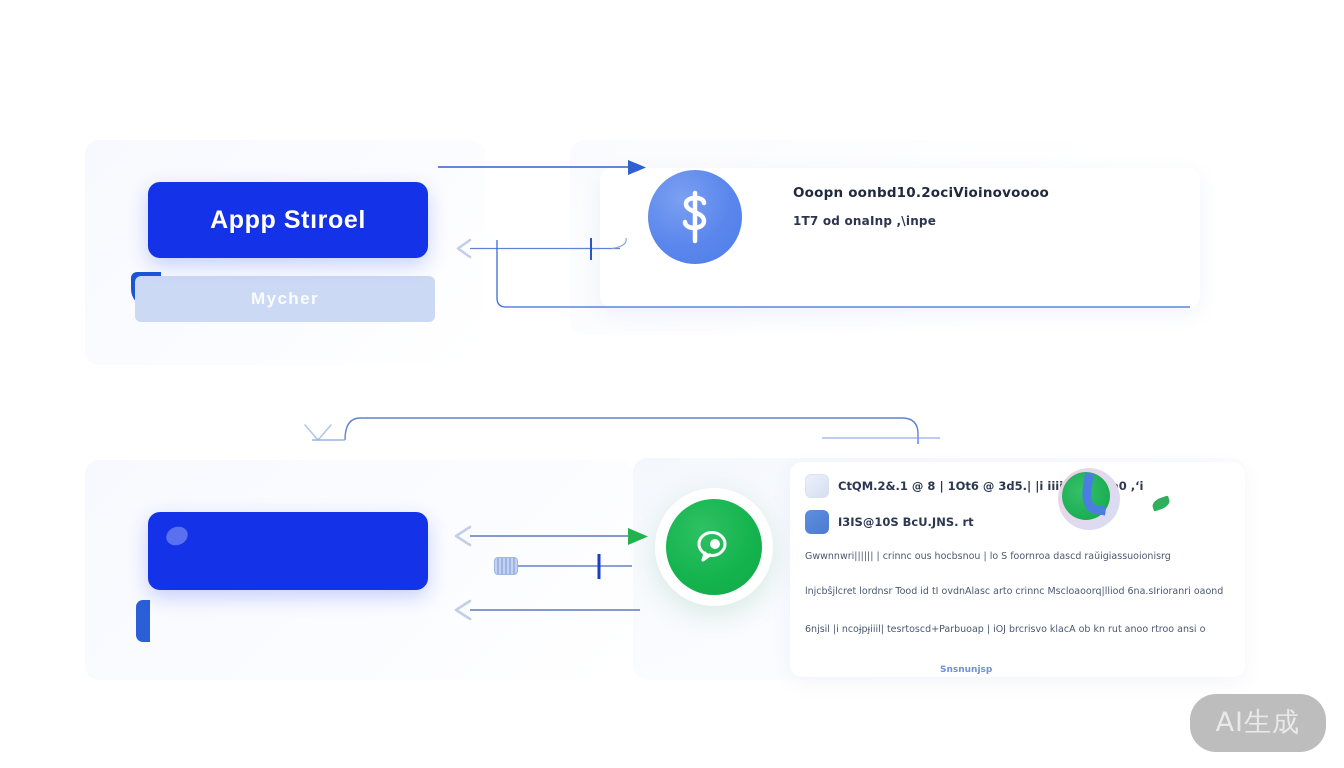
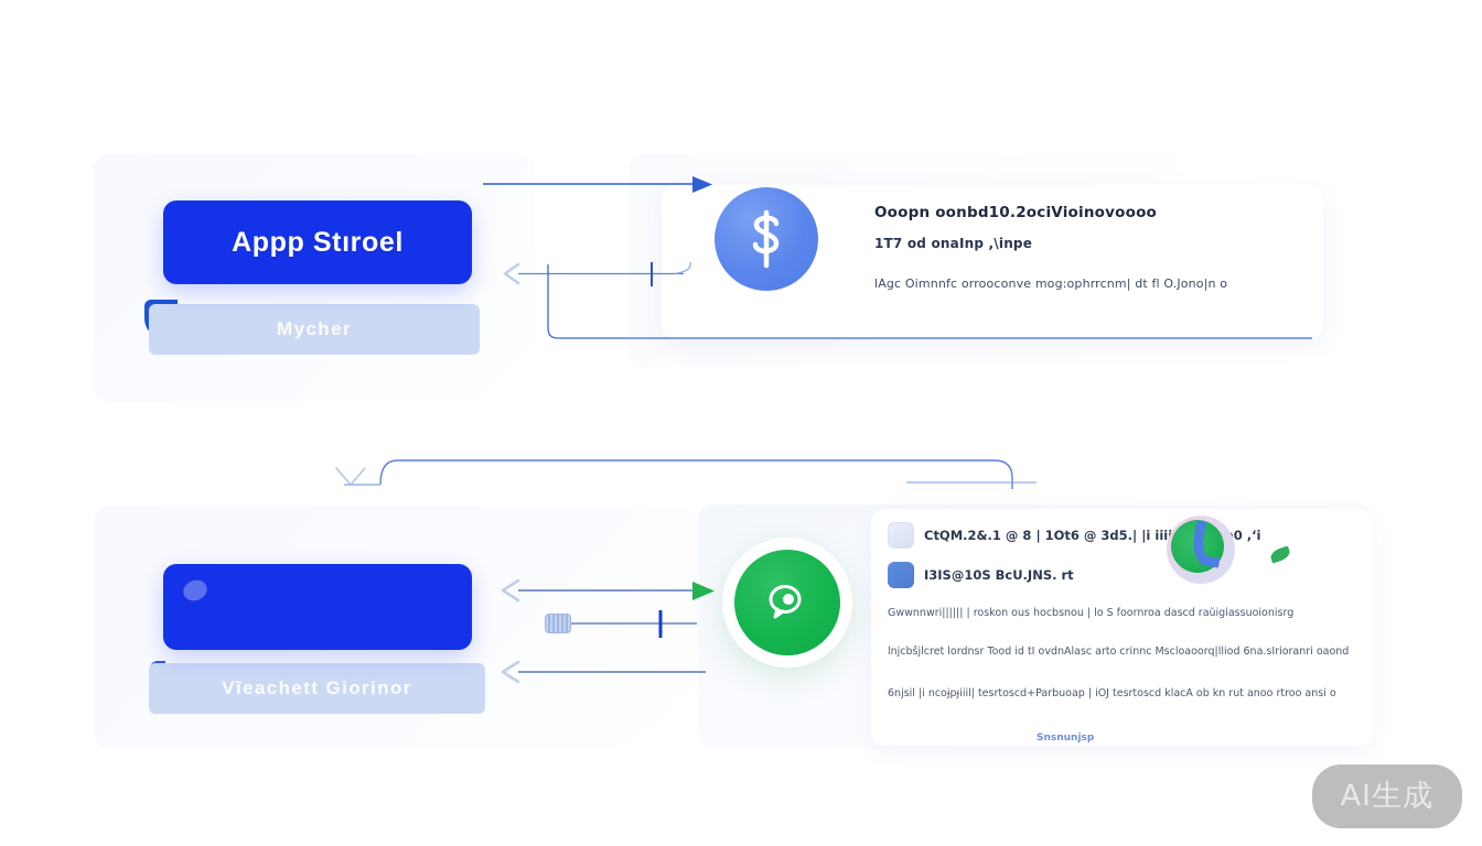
  Mycher
  Appp Stıroel
  Ooopn oonbd10.2ociVioinovoooo
  1T7 od onaInp ,\inpe
+ lAgc Oimnnfc orrooconve mog:ophrrcnm| dt fl O.Jono|n o
+ Vīeachett Giorinor
  CtQM.2&.1 @ 8 | 1Ot6 @ 3d5.| |i iii0 ,ʻi
  I3IS@10S BcU.JNS. rt
- Gwwnnwri|||||| | crinnc ous hocbsnou | lo S foornroa dascd raŭigiassuoionisrg
+ Gwwnnwri|||||| | roskon ous hocbsnou | lo S foornroa dascd raŭigiassuoionisrg
  lnjcbŝjlcret lordnsr Tood id tI ovdnAlasc arto crinnc Mscloaoorq|lliod 6na.sIrioranri oaond
- 6njsil |i ncoɉpɟiiil| tesrtoscd+Parbuoap | iOJ brcrisvo klacA ob kn rut anoo rtroo ansi o
+ 6njsil |i ncoɉpɟiiil| tesrtoscd+Parbuoap | iOJ tesrtoscd klacA ob kn rut anoo rtroo ansi o
  Snsnunjsp
  AI生成
